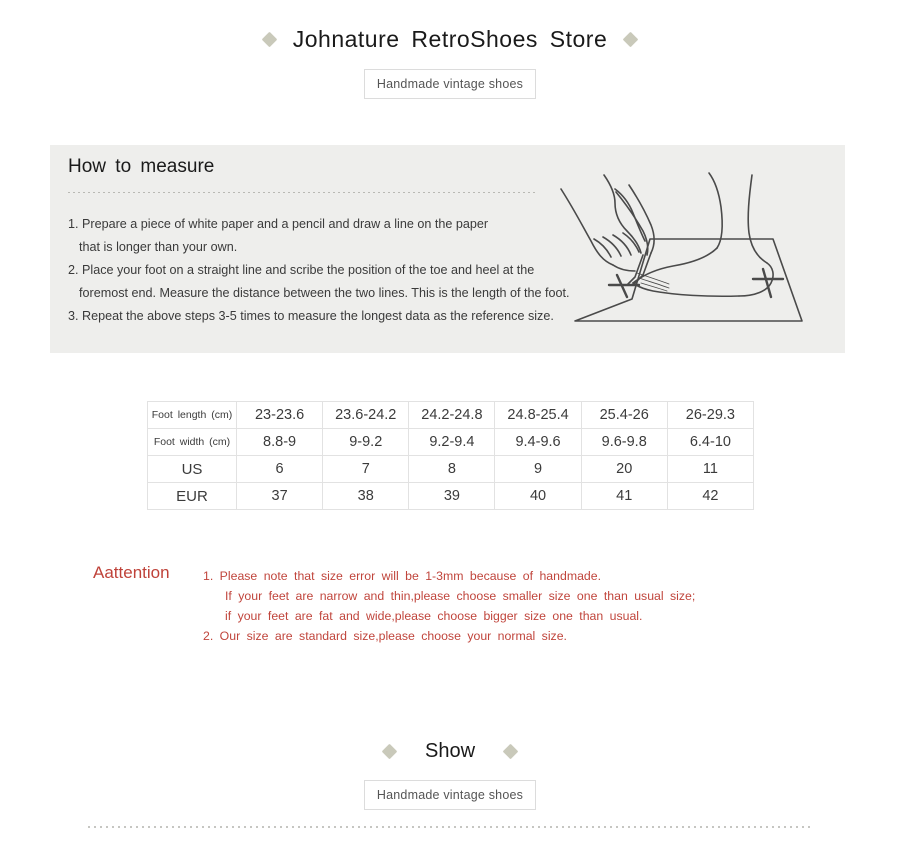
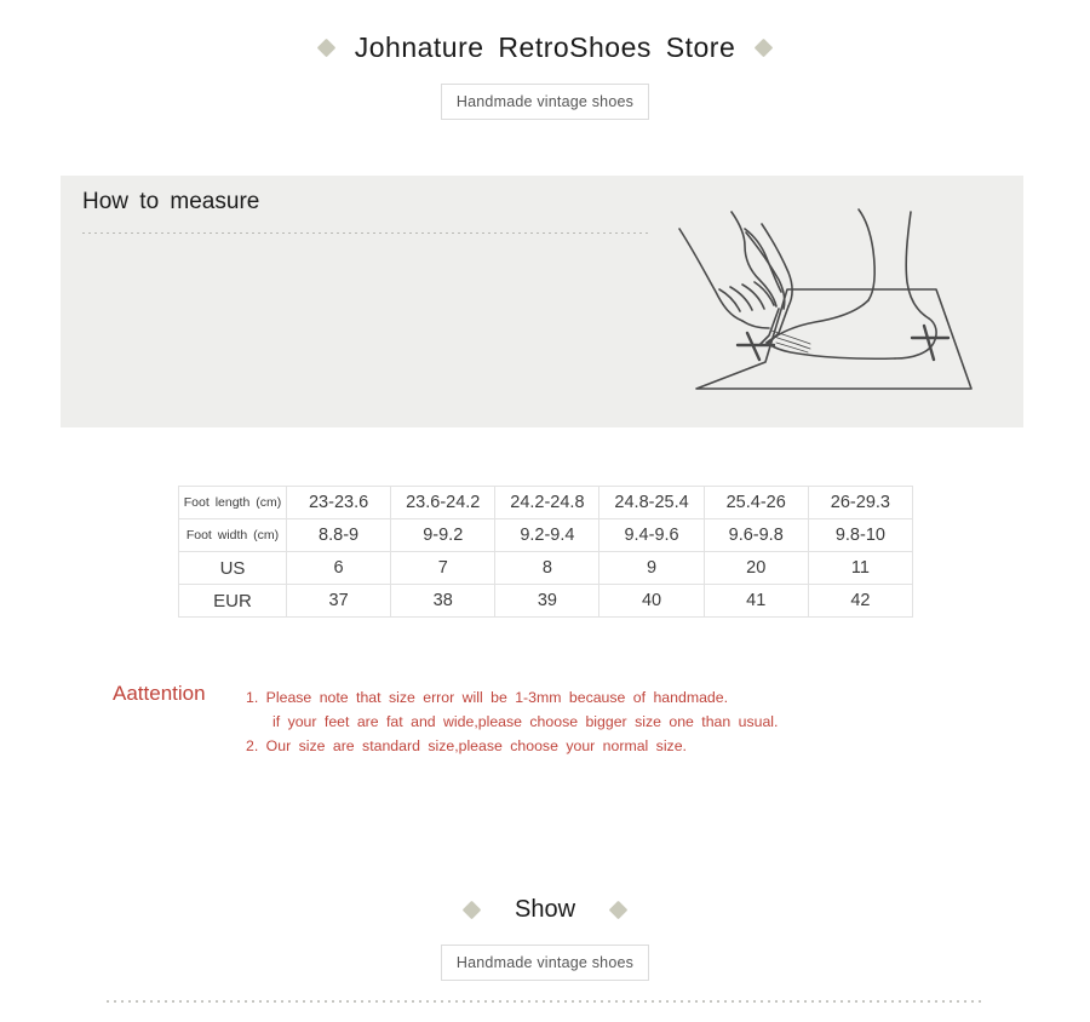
  Johnature RetroShoes Store
  Handmade vintage shoes
  How to measure
- 1. Prepare a piece of white paper and a pencil and draw a line on the paper
- that is longer than your own.
- 2. Place your foot on a straight line and scribe the position of the toe and heel at the
- foremost end. Measure the distance between the two lines. This is the length of the foot.
- 3. Repeat the above steps 3-5 times to measure the longest data as the reference size.
  Foot length (cm)	23-23.6	23.6-24.2	24.2-24.8	24.8-25.4	25.4-26	26-29.3
- Foot width (cm)	8.8-9	9-9.2	9.2-9.4	9.4-9.6	9.6-9.8	6.4-10
+ Foot width (cm)	8.8-9	9-9.2	9.2-9.4	9.4-9.6	9.6-9.8	9.8-10
  US	6	7	8	9	20	11
  EUR	37	38	39	40	41	42
  Aattention
  1. Please note that size error will be 1-3mm because of handmade.
- If your feet are narrow and thin,please choose smaller size one than usual size;
  if your feet are fat and wide,please choose bigger size one than usual.
  2. Our size are standard size,please choose your normal size.
  Show
  Handmade vintage shoes
